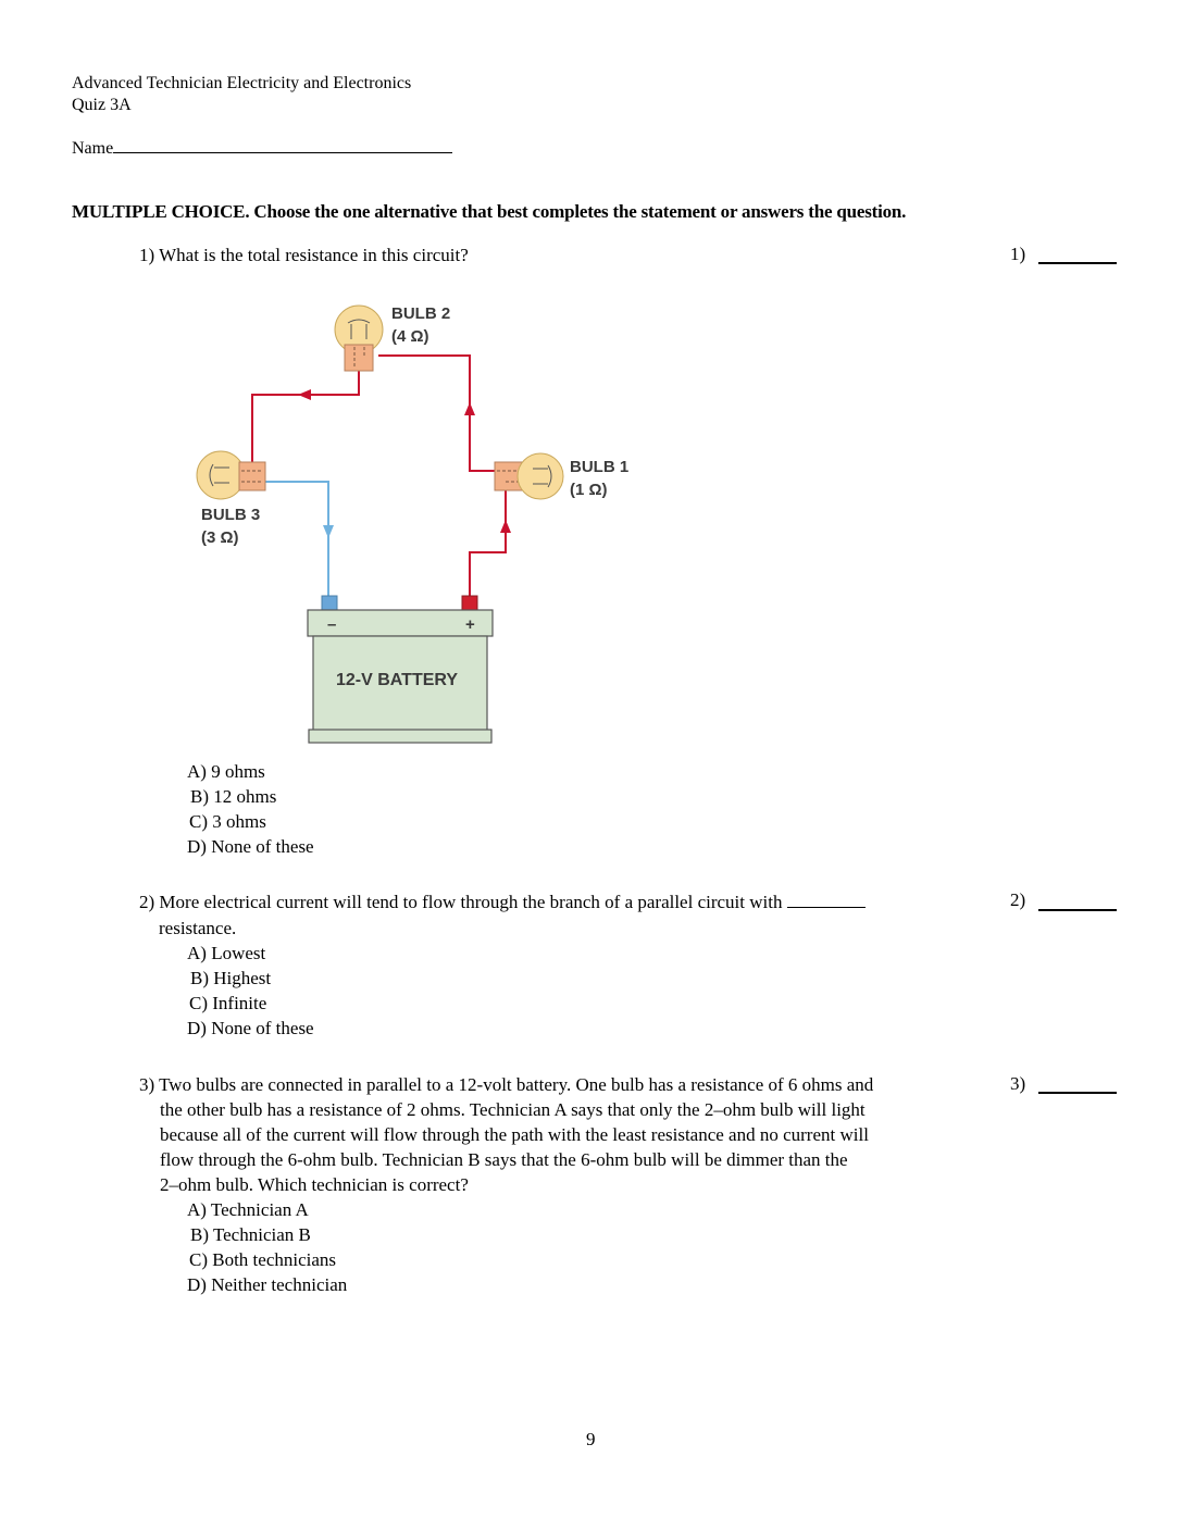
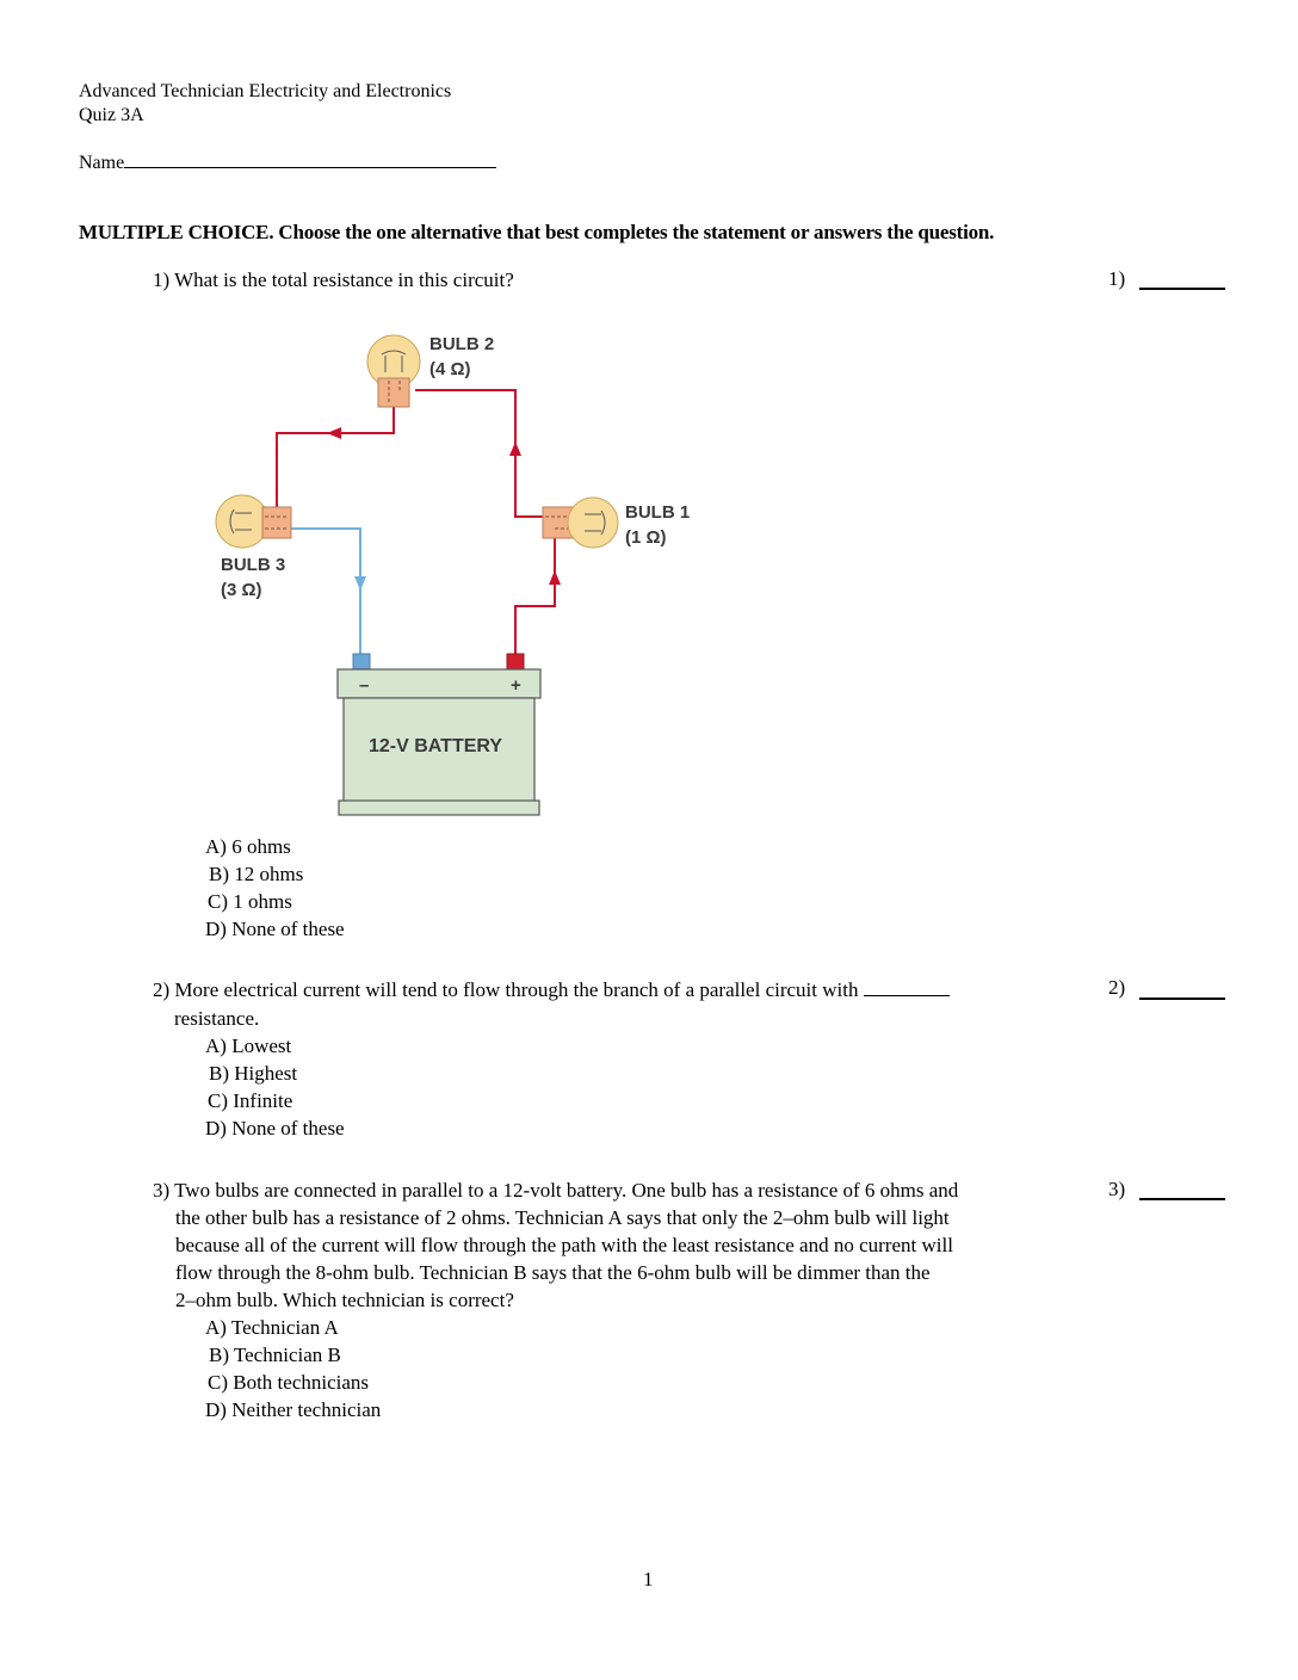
  Advanced Technician Electricity and Electronics
  Quiz 3A
  Name
  MULTIPLE CHOICE. Choose the one alternative that best completes the statement or answers the question.
  1) What is the total resistance in this circuit?
  1)
  BULB 2
  (4 Ω)
  BULB 3
  (3 Ω)
  BULB 1
  (1 Ω)
  –
  +
  12-V BATTERY
- A) 9 ohms
+ A) 6 ohms
  B) 12 ohms
- C) 3 ohms
+ C) 1 ohms
  D) None of these
  2) More electrical current will tend to flow through the branch of a parallel circuit with
  resistance.
  2)
  A) Lowest
  B) Highest
  C) Infinite
  D) None of these
  3) Two bulbs are connected in parallel to a 12-volt battery. One bulb has a resistance of 6 ohms and
  the other bulb has a resistance of 2 ohms. Technician A says that only the 2–ohm bulb will light
  because all of the current will flow through the path with the least resistance and no current will
- flow through the 6-ohm bulb. Technician B says that the 6-ohm bulb will be dimmer than the
+ flow through the 8-ohm bulb. Technician B says that the 6-ohm bulb will be dimmer than the
  2–ohm bulb. Which technician is correct?
  3)
  A) Technician A
  B) Technician B
  C) Both technicians
  D) Neither technician
- 9
+ 1
